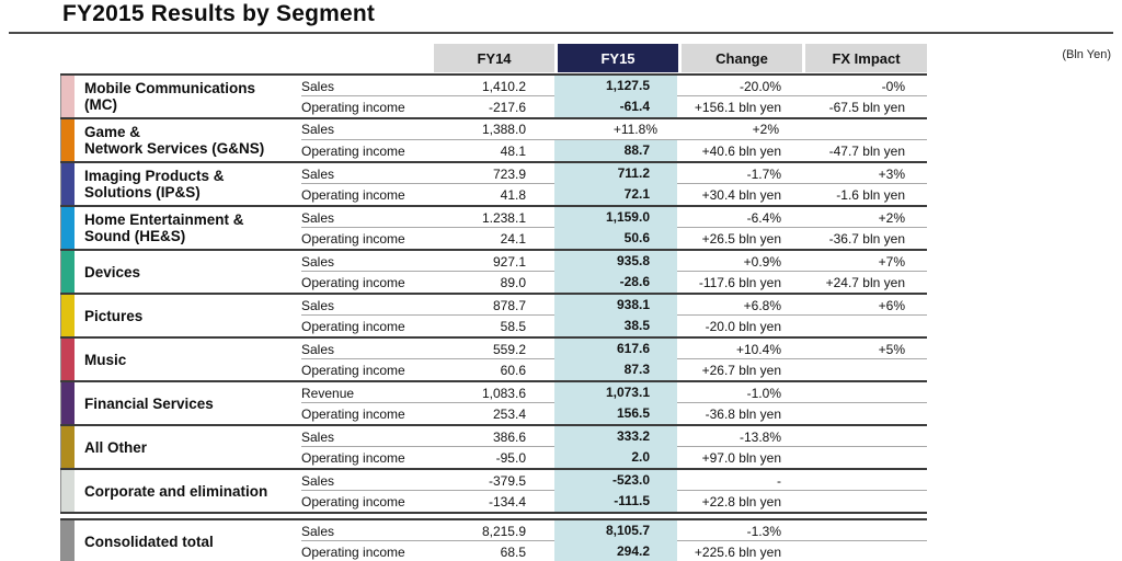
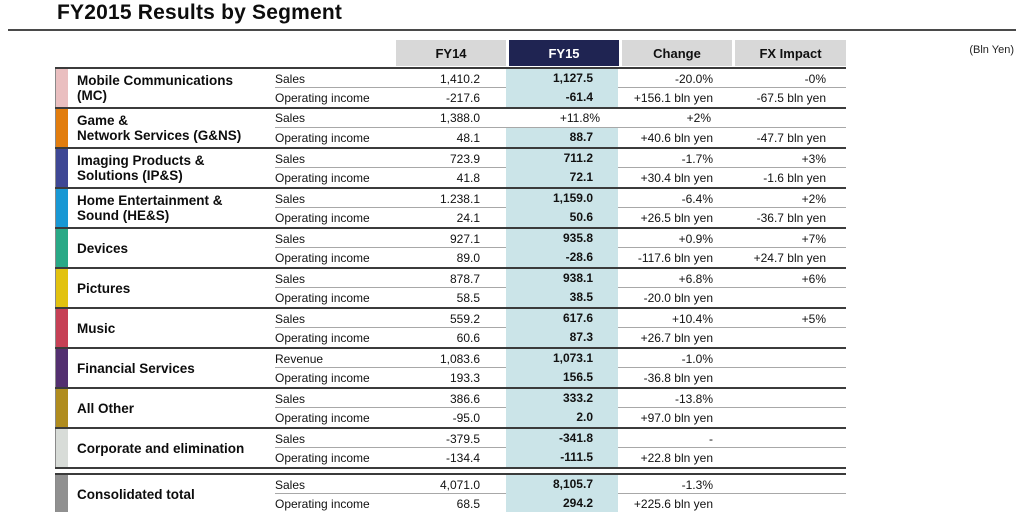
  FY2015 Results by Segment
  (Bln Yen)
  FY14
  FY15
  Change
  FX Impact
  Mobile Communications
  (MC)
  Sales
  1,410.2
  1,127.5
  -20.0%
  -0%
  Operating income
  -217.6
  -61.4
  +156.1 bln yen
  -67.5 bln yen
  Game &
  Network Services (G&NS)
  Sales
  1,388.0
  +11.8%
  +2%
  Operating income
  48.1
  88.7
  +40.6 bln yen
  -47.7 bln yen
  Imaging Products &
  Solutions (IP&S)
  Sales
  723.9
  711.2
  -1.7%
  +3%
  Operating income
  41.8
  72.1
  +30.4 bln yen
  -1.6 bln yen
  Home Entertainment &
  Sound (HE&S)
  Sales
  1.238.1
  1,159.0
  -6.4%
  +2%
  Operating income
  24.1
  50.6
  +26.5 bln yen
  -36.7 bln yen
  Devices
  Sales
  927.1
  935.8
  +0.9%
  +7%
  Operating income
  89.0
  -28.6
  -117.6 bln yen
  +24.7 bln yen
  Pictures
  Sales
  878.7
  938.1
  +6.8%
  +6%
  Operating income
  58.5
  38.5
  -20.0 bln yen
  Music
  Sales
  559.2
  617.6
  +10.4%
  +5%
  Operating income
  60.6
  87.3
  +26.7 bln yen
  Financial Services
  Revenue
  1,083.6
  1,073.1
  -1.0%
  Operating income
- 253.4
+ 193.3
  156.5
  -36.8 bln yen
  All Other
  Sales
  386.6
  333.2
  -13.8%
  Operating income
  -95.0
  2.0
  +97.0 bln yen
  Corporate and elimination
  Sales
  -379.5
- -523.0
+ -341.8
  -
  Operating income
  -134.4
  -111.5
  +22.8 bln yen
  Consolidated total
  Sales
- 8,215.9
+ 4,071.0
  8,105.7
  -1.3%
  Operating income
  68.5
  294.2
  +225.6 bln yen
